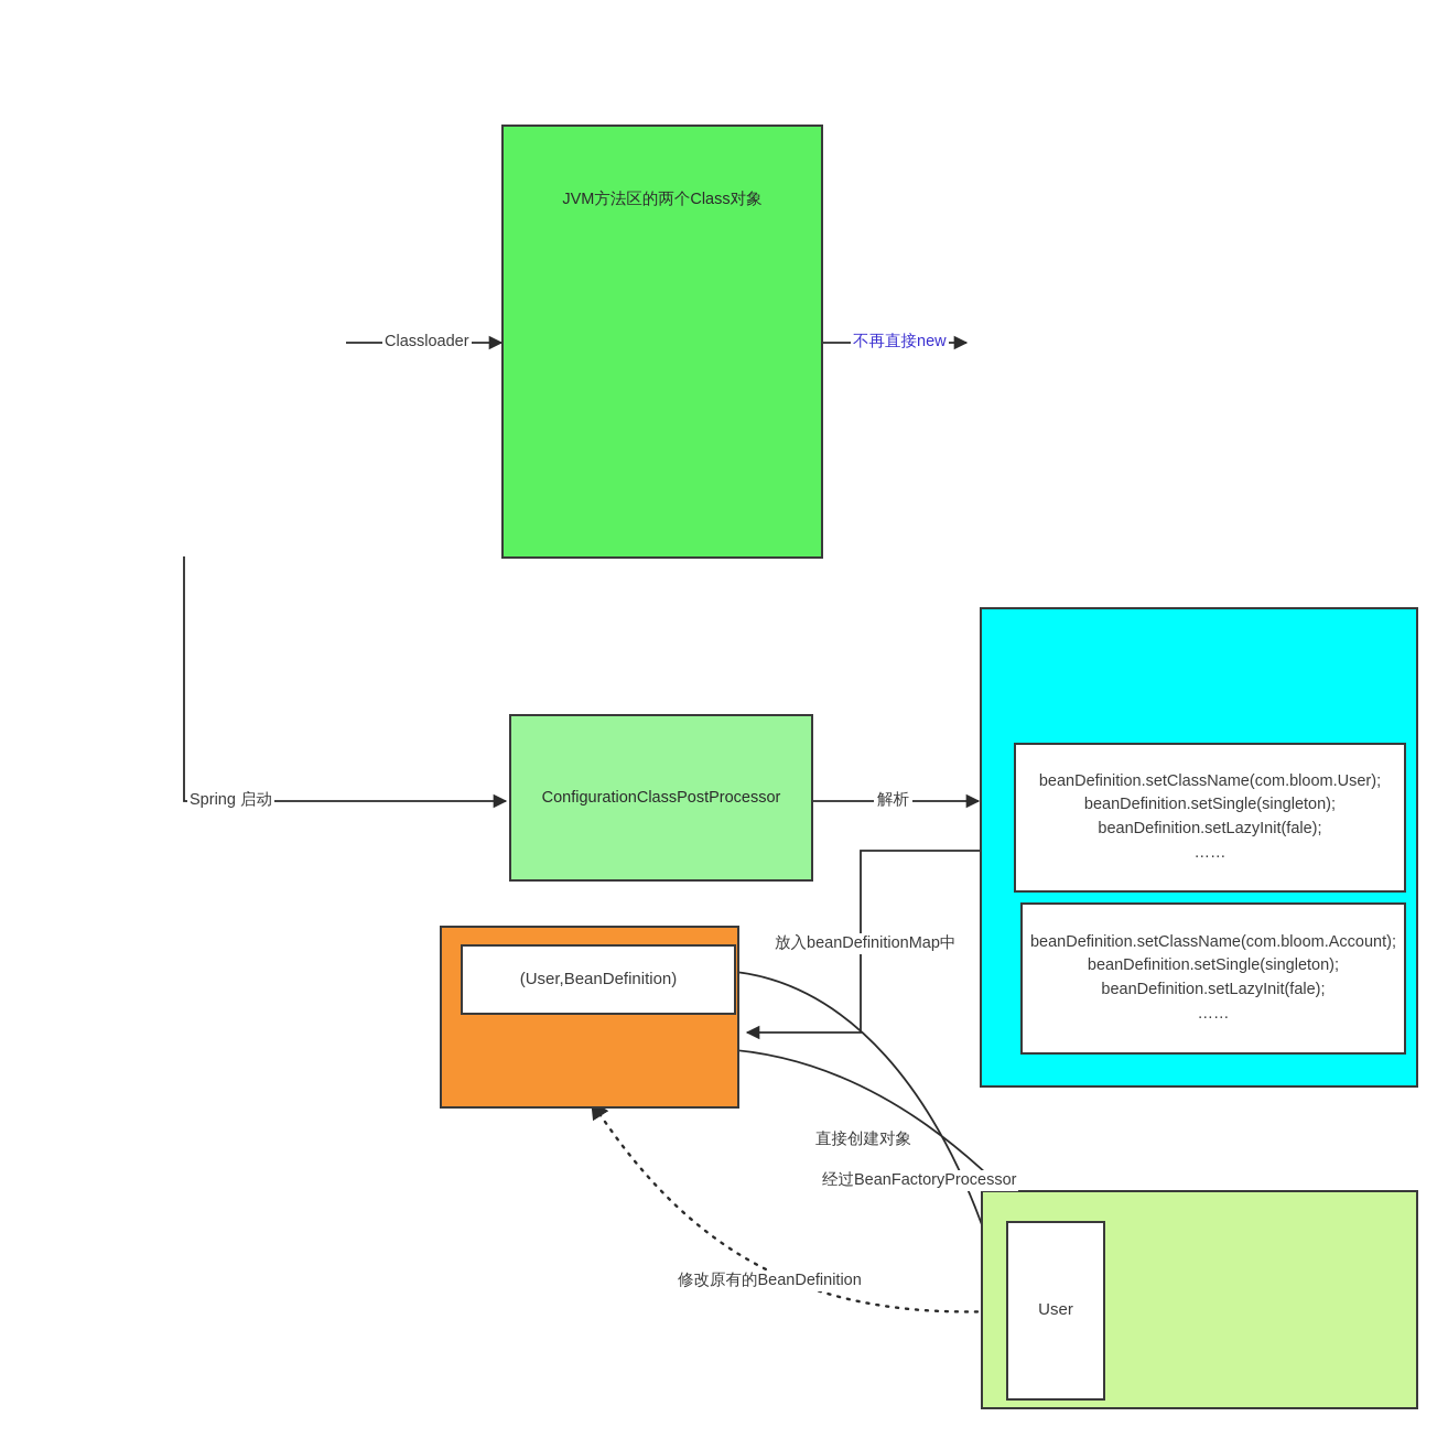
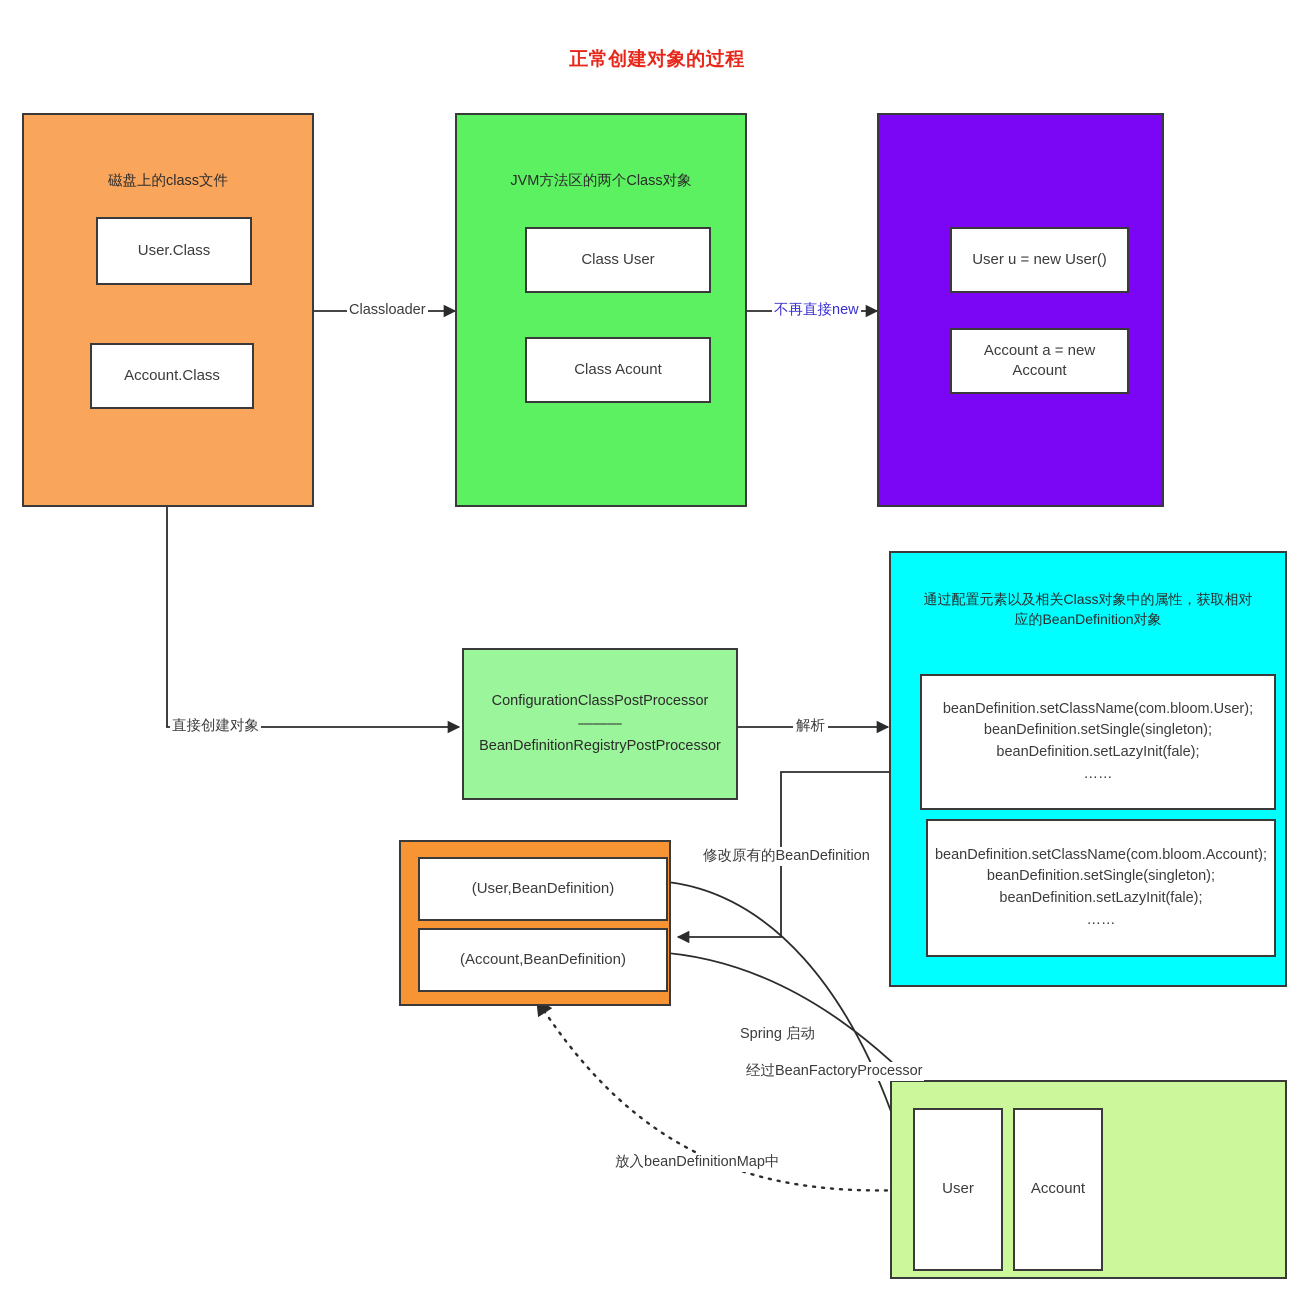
+ 正常创建对象的过程
+ 磁盘上的class文件
+ User.Class
+ Account.Class
  JVM方法区的两个Class对象
+ Class User
+ Class Acount
+ User u = new User()
+ Account a = new Account
  ConfigurationClassPostProcessor
+ ———BeanDefinitionRegistryPostProcessor
+ 通过配置元素以及相关Class对象中的属性，获取相对应的BeanDefinition对象
  beanDefinition.setClassName(com.bloom.User);
  beanDefinition.setSingle(singleton);
  beanDefinition.setLazyInit(fale);
  ……
  beanDefinition.setClassName(com.bloom.Account);
  beanDefinition.setSingle(singleton);
  beanDefinition.setLazyInit(fale);
  ……
  (User,BeanDefinition)
+ (Account,BeanDefinition)
  User
+ Account
  Classloader
  不再直接new
- Spring 启动
+ 直接创建对象
  解析
- 放入beanDefinitionMap中
+ 修改原有的BeanDefinition
- 直接创建对象
+ Spring 启动
  经过BeanFactoryProcessor
- 修改原有的BeanDefinition
+ 放入beanDefinitionMap中
